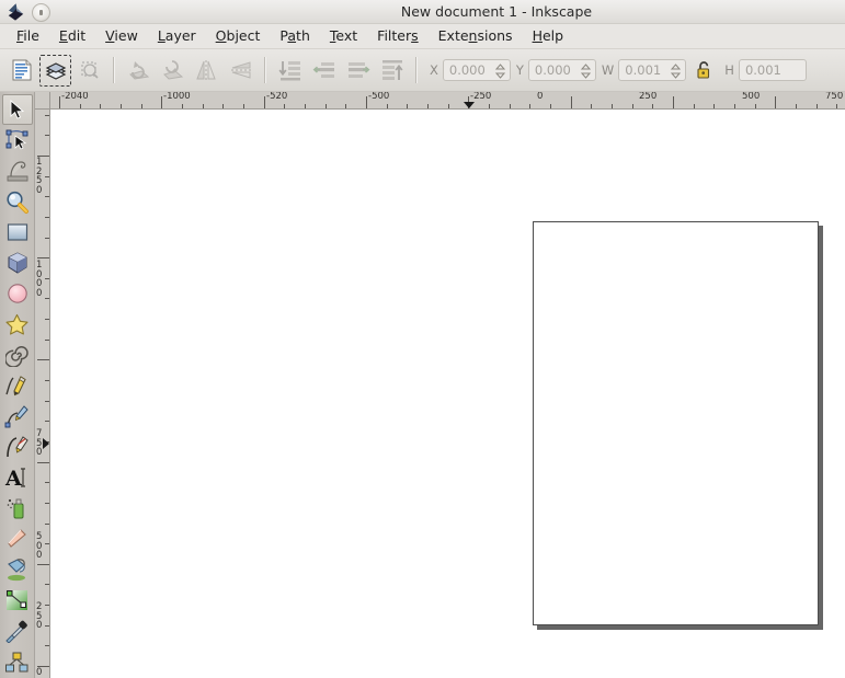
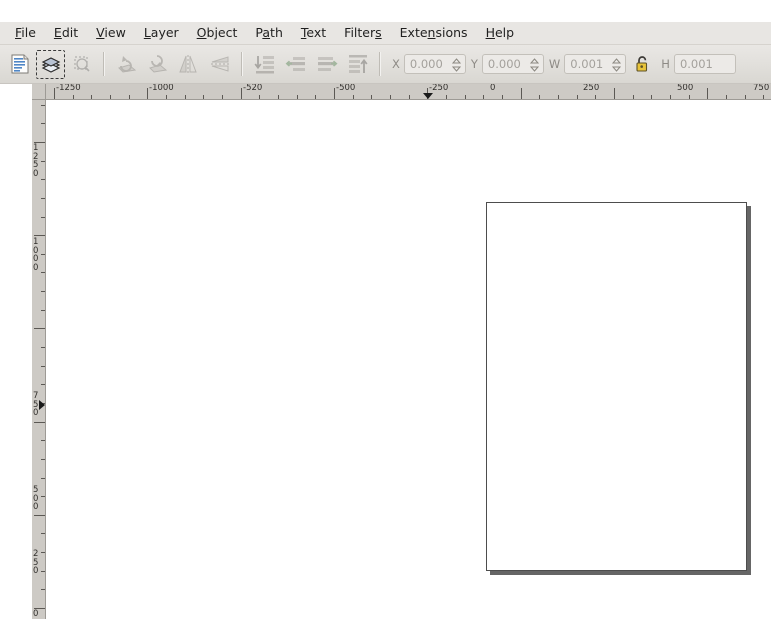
- New document 1 - Inkscape
  File
  Edit
  View
  Layer
  Object
  Path
  Text
  Filters
  Extensions
  Help
  X
  0.000
  Y
  0.000
  W
  0.001
  H
  0.001
- A
- -2040
+ -1250
  -1000
  -520
  -500
  -250
  0
  250
  500
  750
  1250
  1000
  750
  500
  250
  0
